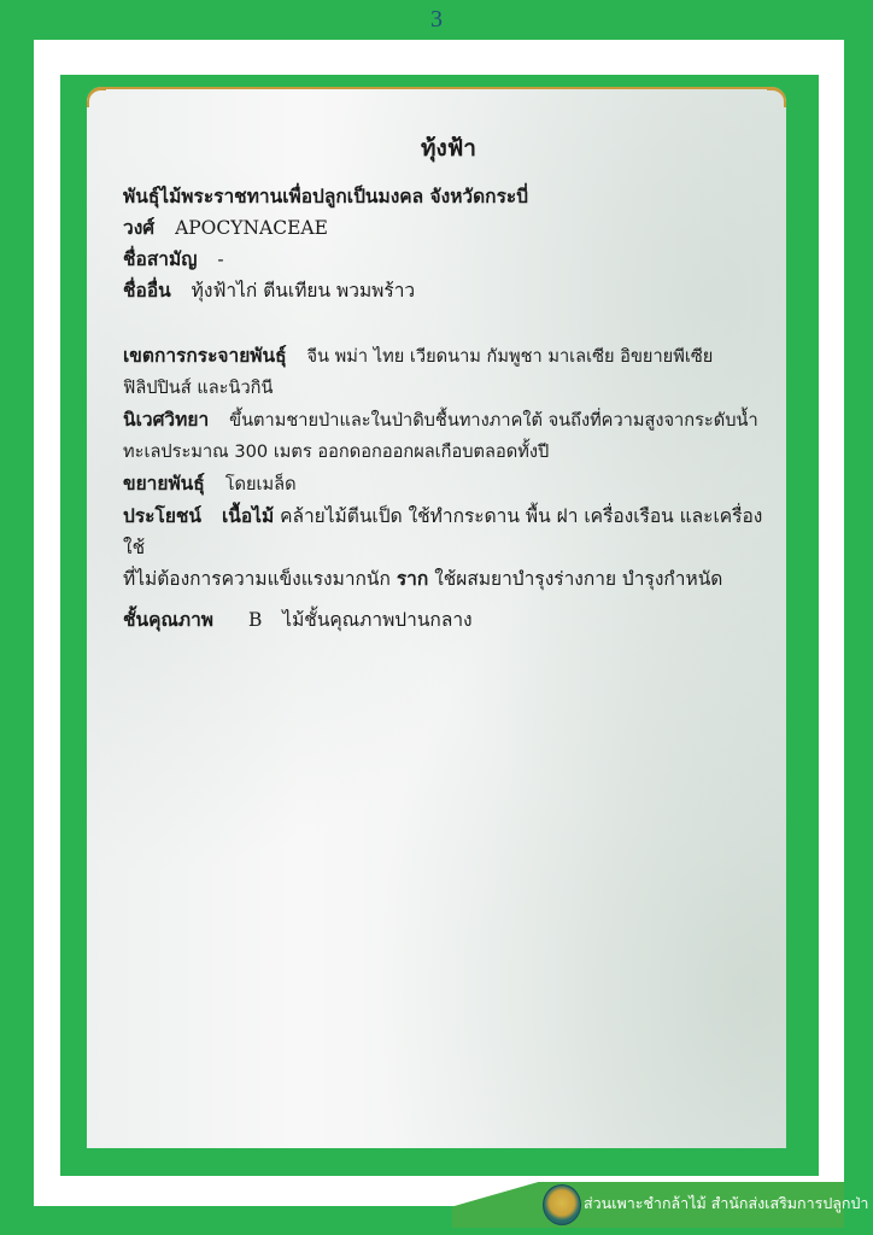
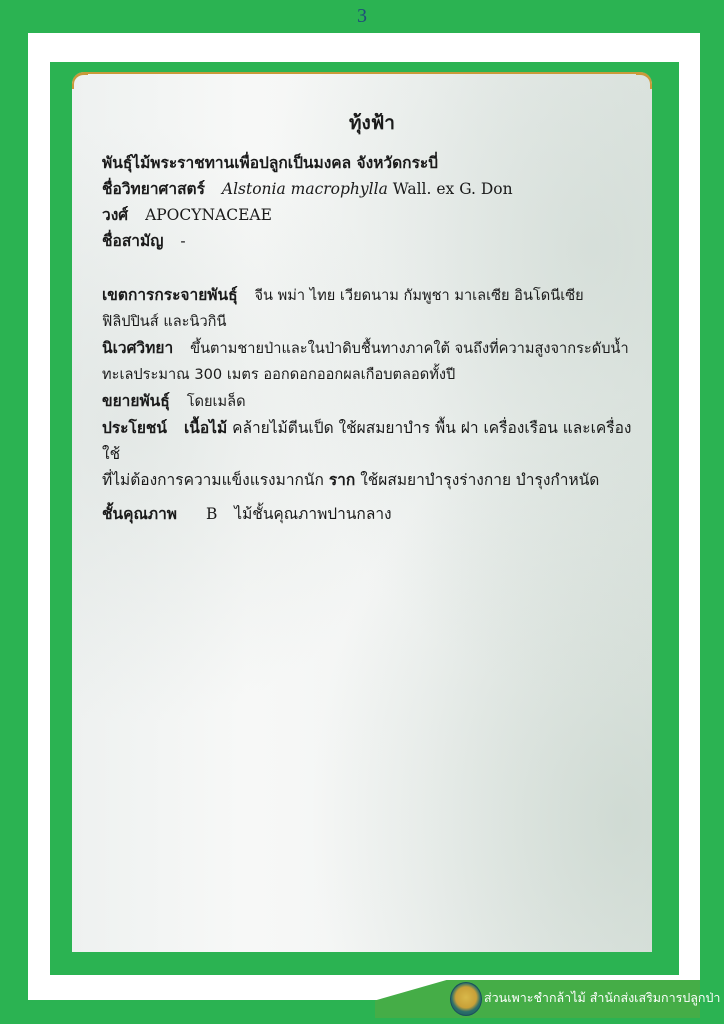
  3
  ทุ้งฟ้า
  พันธุ์ไม้พระราชทานเพื่อปลูกเป็นมงคล จังหวัดกระบี่
+ ชื่อวิทยาศาสตร์ Alstonia macrophylla Wall. ex G. Don
  วงศ์ APOCYNACEAE
  ชื่อสามัญ -
- ชื่ออื่น ทุ้งฟ้าไก่ ตีนเทียน พวมพร้าว
- เขตการกระจายพันธุ์ จีน พม่า ไทย เวียดนาม กัมพูชา มาเลเซีย อิขยายพีเซีย
+ เขตการกระจายพันธุ์ จีน พม่า ไทย เวียดนาม กัมพูชา มาเลเซีย อินโดนีเซีย
  ฟิลิปปินส์ และนิวกินี
  นิเวศวิทยา ขึ้นตามชายป่าและในป่าดิบชื้นทางภาคใต้ จนถึงที่ความสูงจากระดับน้ำ
  ทะเลประมาณ 300 เมตร ออกดอกออกผลเกือบตลอดทั้งปี
  ขยายพันธุ์ โดยเมล็ด
- ประโยชน์ เนื้อไม้ คล้ายไม้ตีนเป็ด ใช้ทำกระดาน พื้น ฝา เครื่องเรือน และเครื่องใช้
+ ประโยชน์ เนื้อไม้ คล้ายไม้ตีนเป็ด ใช้ผสมยาบำร พื้น ฝา เครื่องเรือน และเครื่องใช้
  ที่ไม่ต้องการความแข็งแรงมากนัก ราก ใช้ผสมยาบำรุงร่างกาย บำรุงกำหนัด
  ชั้นคุณภาพ B ไม้ชั้นคุณภาพปานกลาง
  ส่วนเพาะชำกล้าไม้ สำนักส่งเสริมการปลูกป่า
